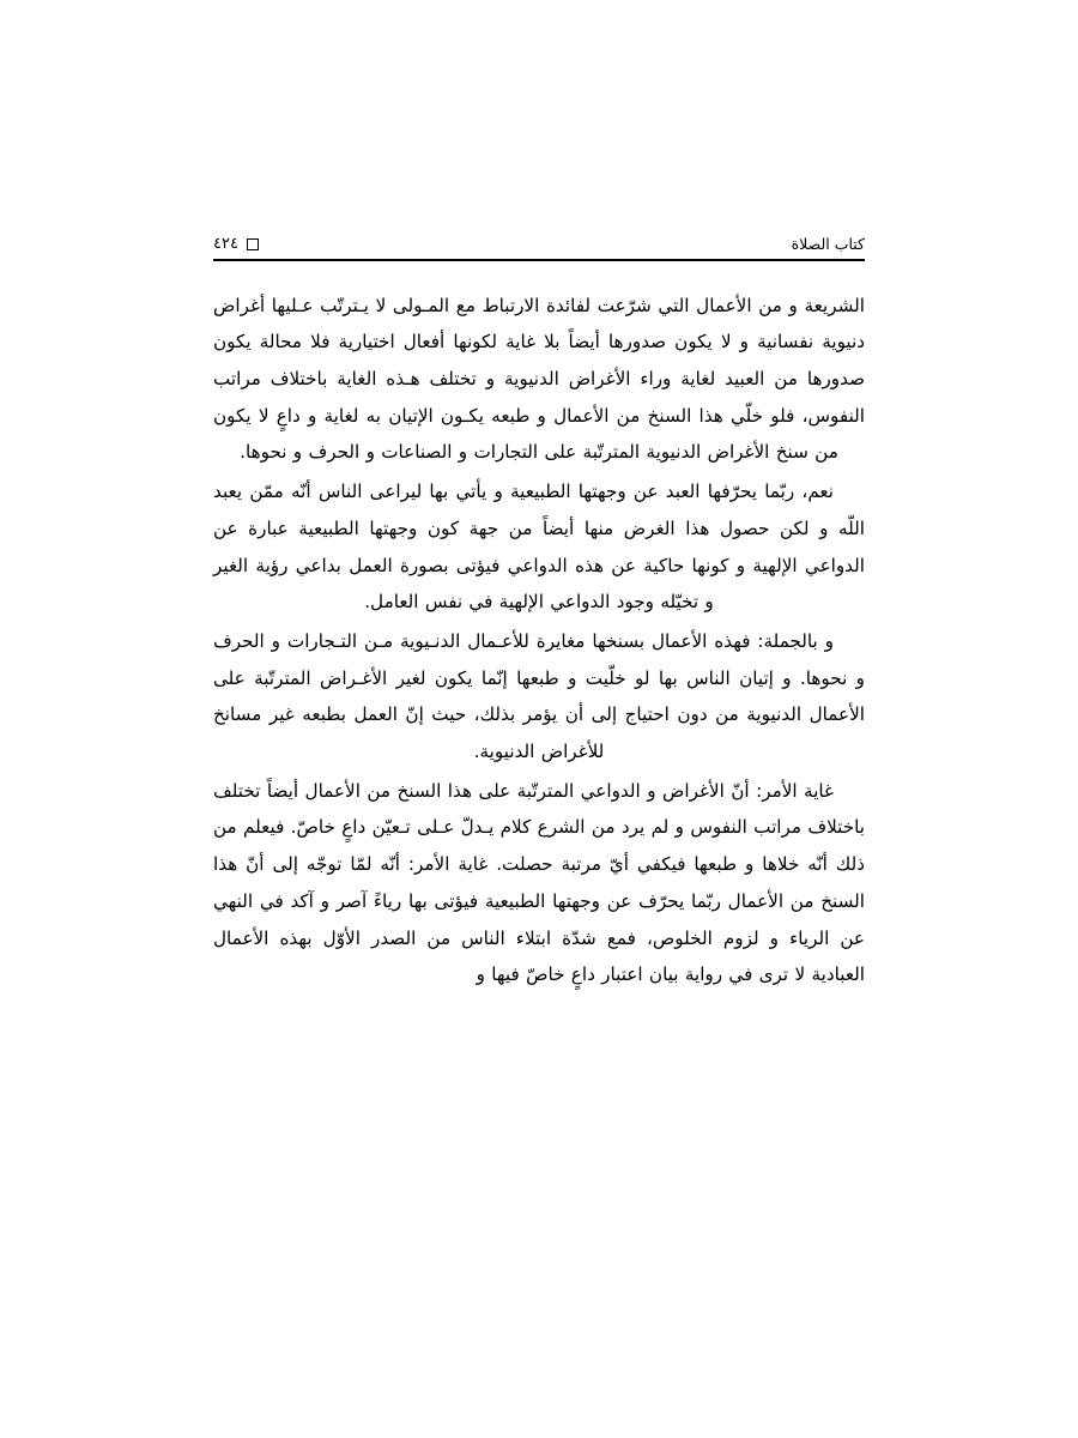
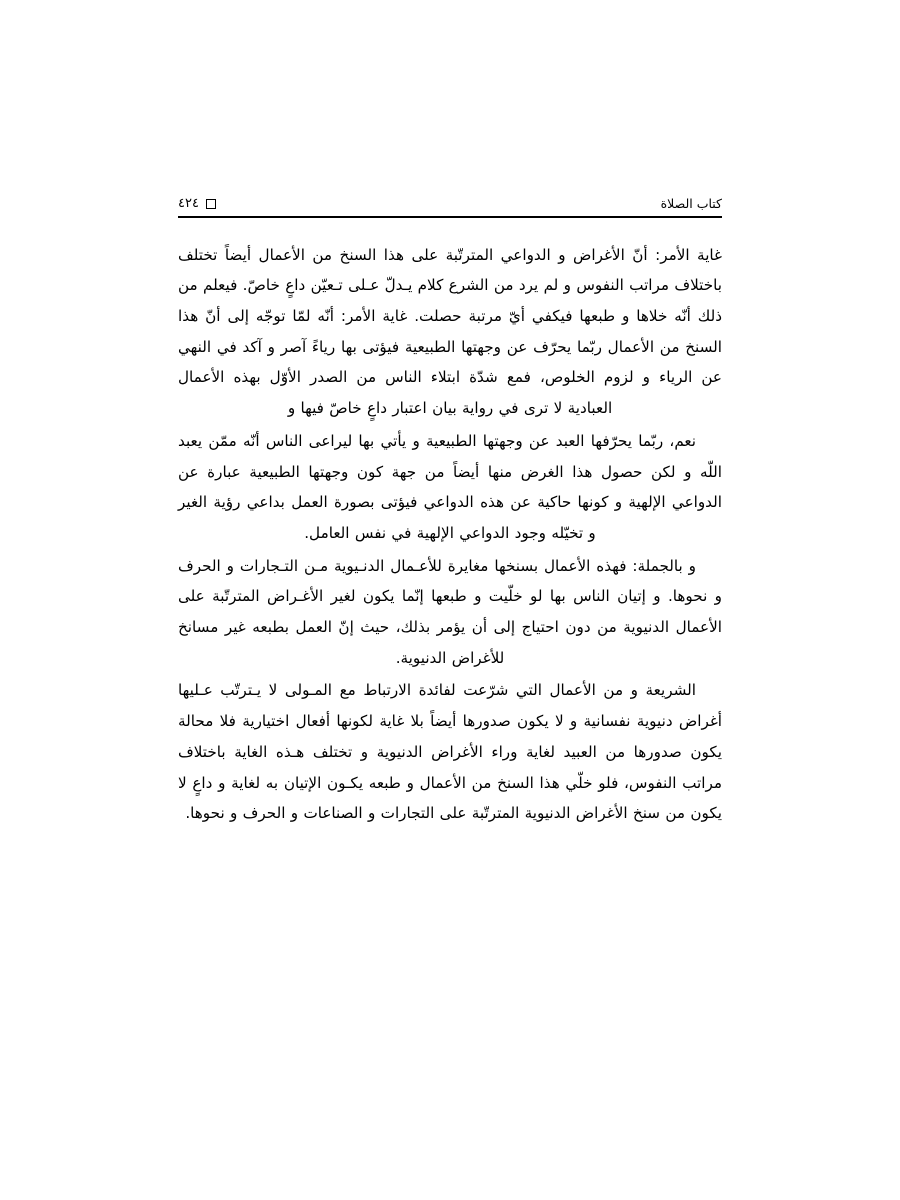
  كتاب الصلاة
  ٤٢٤
- الشريعة و من الأعمال التي شرّعت لفائدة الارتباط مع المـولى لا يـترتّب عـليها أغراض دنيوية نفسانية و لا يكون صدورها أيضاً بلا غاية لكونها أفعال اختيارية فلا محالة يكون صدورها من العبيد لغاية وراء الأغراض الدنيوية و تختلف هـذه الغاية باختلاف مراتب النفوس، فلو خلّي هذا السنخ من الأعمال و طبعه يكـون الإتيان به لغاية و داعٍ لا يكون من سنخ الأغراض الدنيوية المترتّبة على التجارات و الصناعات و الحرف و نحوها.
+ غاية الأمر: أنّ الأغراض و الدواعي المترتّبة على هذا السنخ من الأعمال أيضاً تختلف باختلاف مراتب النفوس و لم يرد من الشرع كلام يـدلّ عـلى تـعيّن داعٍ خاصّ. فيعلم من ذلك أنّه خلاها و طبعها فيكفي أيّ مرتبة حصلت. غاية الأمر: أنّه لمّا توجّه إلى أنّ هذا السنخ من الأعمال ربّما يحرّف عن وجهتها الطبيعية فيؤتى بها رياءً آصر و آكد في النهي عن الرياء و لزوم الخلوص، فمع شدّة ابتلاء الناس من الصدر الأوّل بهذه الأعمال العبادية لا ترى في رواية بيان اعتبار داعٍ خاصّ فيها و
  نعم، ربّما يحرّفها العبد عن وجهتها الطبيعية و يأتي بها ليراعى الناس أنّه ممّن يعبد اللّه و لكن حصول هذا الغرض منها أيضاً من جهة كون وجهتها الطبيعية عبارة عن الدواعي الإلهية و كونها حاكية عن هذه الدواعي فيؤتى بصورة العمل بداعي رؤية الغير و تخيّله وجود الدواعي الإلهية في نفس العامل.
  و بالجملة: فهذه الأعمال بسنخها مغايرة للأعـمال الدنـيوية مـن التـجارات و الحرف و نحوها. و إتيان الناس بها لو خلّيت و طبعها إنّما يكون لغير الأغـراض المترتّبة على الأعمال الدنيوية من دون احتياج إلى أن يؤمر بذلك، حيث إنّ العمل بطبعه غير مسانخ للأغراض الدنيوية.
- غاية الأمر: أنّ الأغراض و الدواعي المترتّبة على هذا السنخ من الأعمال أيضاً تختلف باختلاف مراتب النفوس و لم يرد من الشرع كلام يـدلّ عـلى تـعيّن داعٍ خاصّ. فيعلم من ذلك أنّه خلاها و طبعها فيكفي أيّ مرتبة حصلت. غاية الأمر: أنّه لمّا توجّه إلى أنّ هذا السنخ من الأعمال ربّما يحرّف عن وجهتها الطبيعية فيؤتى بها رياءً آصر و آكد في النهي عن الرياء و لزوم الخلوص، فمع شدّة ابتلاء الناس من الصدر الأوّل بهذه الأعمال العبادية لا ترى في رواية بيان اعتبار داعٍ خاصّ فيها و
+ الشريعة و من الأعمال التي شرّعت لفائدة الارتباط مع المـولى لا يـترتّب عـليها أغراض دنيوية نفسانية و لا يكون صدورها أيضاً بلا غاية لكونها أفعال اختيارية فلا محالة يكون صدورها من العبيد لغاية وراء الأغراض الدنيوية و تختلف هـذه الغاية باختلاف مراتب النفوس، فلو خلّي هذا السنخ من الأعمال و طبعه يكـون الإتيان به لغاية و داعٍ لا يكون من سنخ الأغراض الدنيوية المترتّبة على التجارات و الصناعات و الحرف و نحوها.
